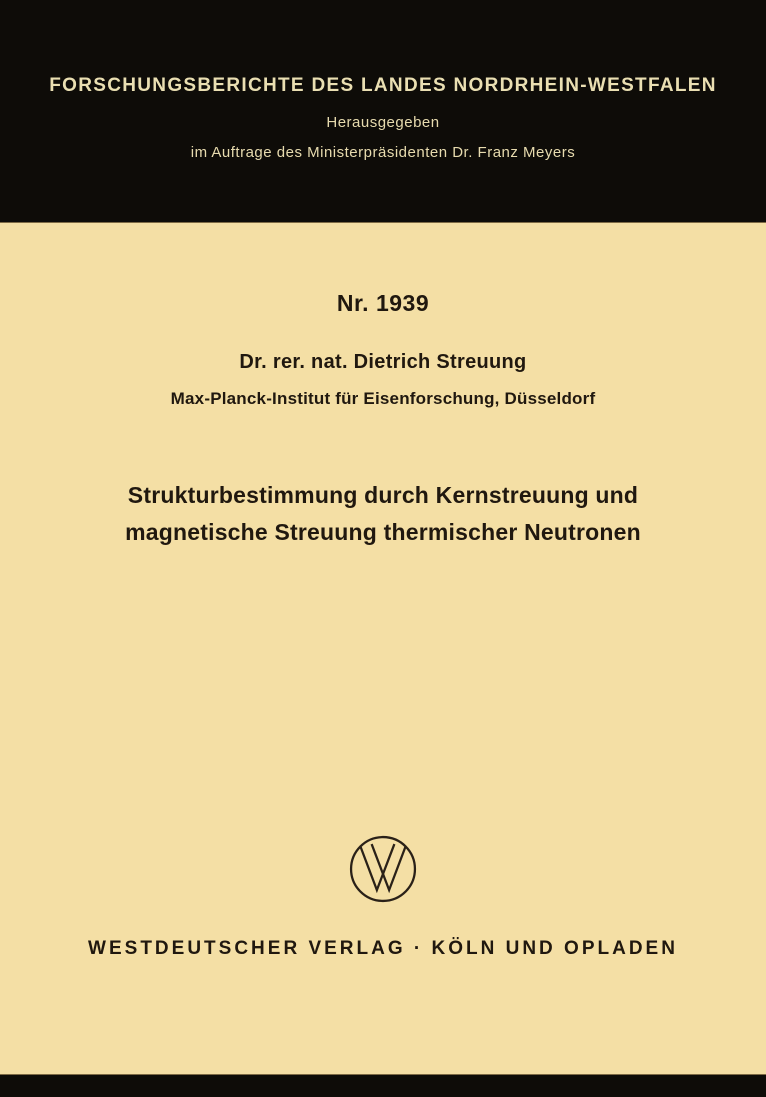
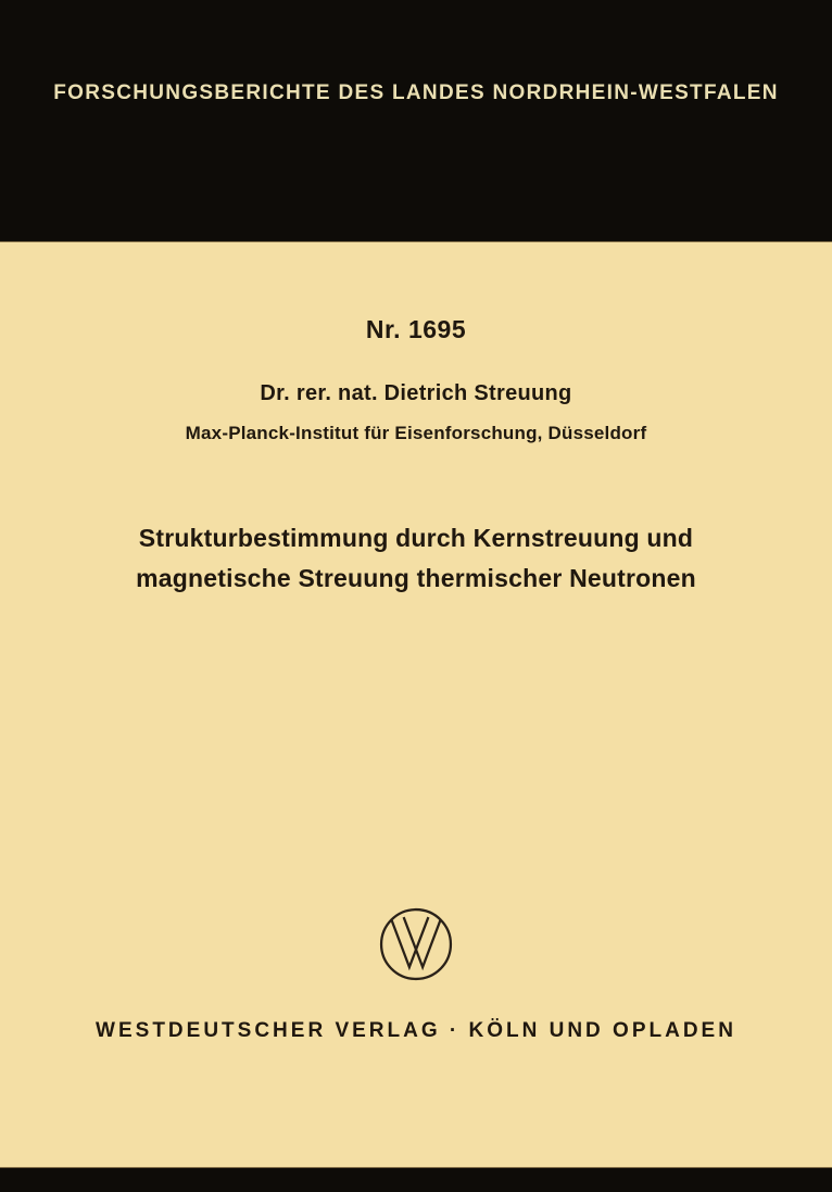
  FORSCHUNGSBERICHTE DES LANDES NORDRHEIN-WESTFALEN
- Herausgegeben
- im Auftrage des Ministerpräsidenten Dr. Franz Meyers
- Nr. 1939
+ Nr. 1695
  Dr. rer. nat. Dietrich Streuung
  Max-Planck-Institut für Eisenforschung, Düsseldorf
  Strukturbestimmung durch Kernstreuung und
  magnetische Streuung thermischer Neutronen
  WESTDEUTSCHER VERLAG · KÖLN UND OPLADEN
